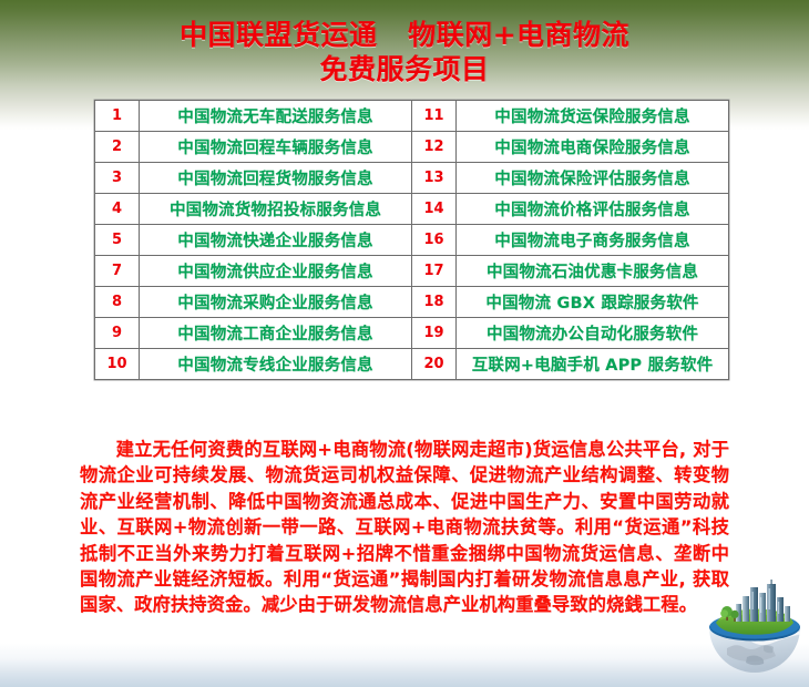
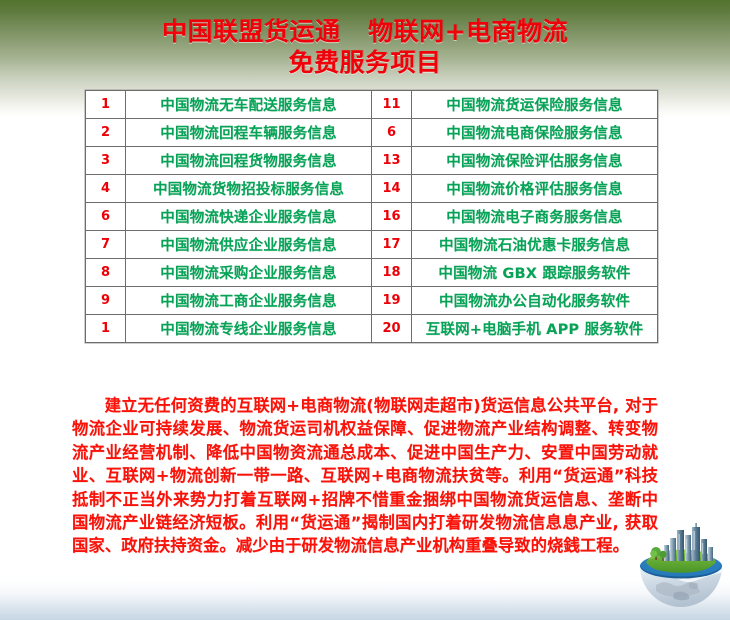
  中国联盟货运通 物联网+电商物流
  免费服务项目
  1	中国物流无车配送服务信息	11	中国物流货运保险服务信息
- 2	中国物流回程车辆服务信息	12	中国物流电商保险服务信息
+ 2	中国物流回程车辆服务信息	6	中国物流电商保险服务信息
  3	中国物流回程货物服务信息	13	中国物流保险评估服务信息
  4	中国物流货物招投标服务信息	14	中国物流价格评估服务信息
- 5	中国物流快递企业服务信息	16	中国物流电子商务服务信息
+ 6	中国物流快递企业服务信息	16	中国物流电子商务服务信息
  7	中国物流供应企业服务信息	17	中国物流石油优惠卡服务信息
  8	中国物流采购企业服务信息	18	中国物流 GBX 跟踪服务软件
  9	中国物流工商企业服务信息	19	中国物流办公自动化服务软件
- 10	中国物流专线企业服务信息	20	互联网+电脑手机 APP 服务软件
+ 1	中国物流专线企业服务信息	20	互联网+电脑手机 APP 服务软件
  建立无任何资费的互联网+电商物流(物联网走超市)货运信息公共平台, 对于物流企业可持续发展、物流货运司机权益保障、促进物流产业结构调整、转变物流产业经营机制、降低中国物资流通总成本、促进中国生产力、安置中国劳动就业、互联网+物流创新一带一路、互联网+电商物流扶贫等。利用“货运通”科技抵制不正当外来势力打着互联网+招牌不惜重金捆绑中国物流货运信息、垄断中国物流产业链经济短板。利用“货运通”揭制国内打着研发物流信息息产业, 获取国家、政府扶持资金。减少由于研发物流信息产业机构重叠导致的烧銭工程。
